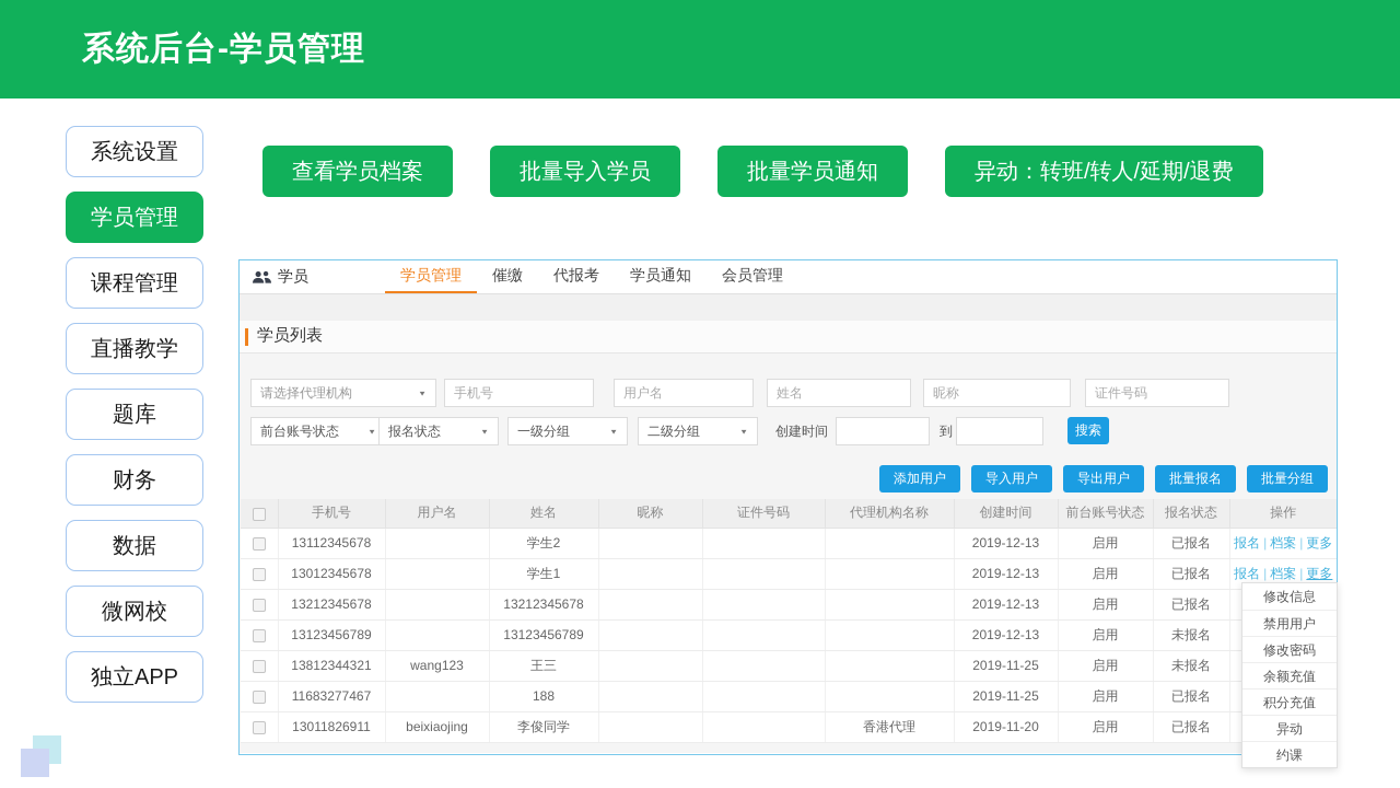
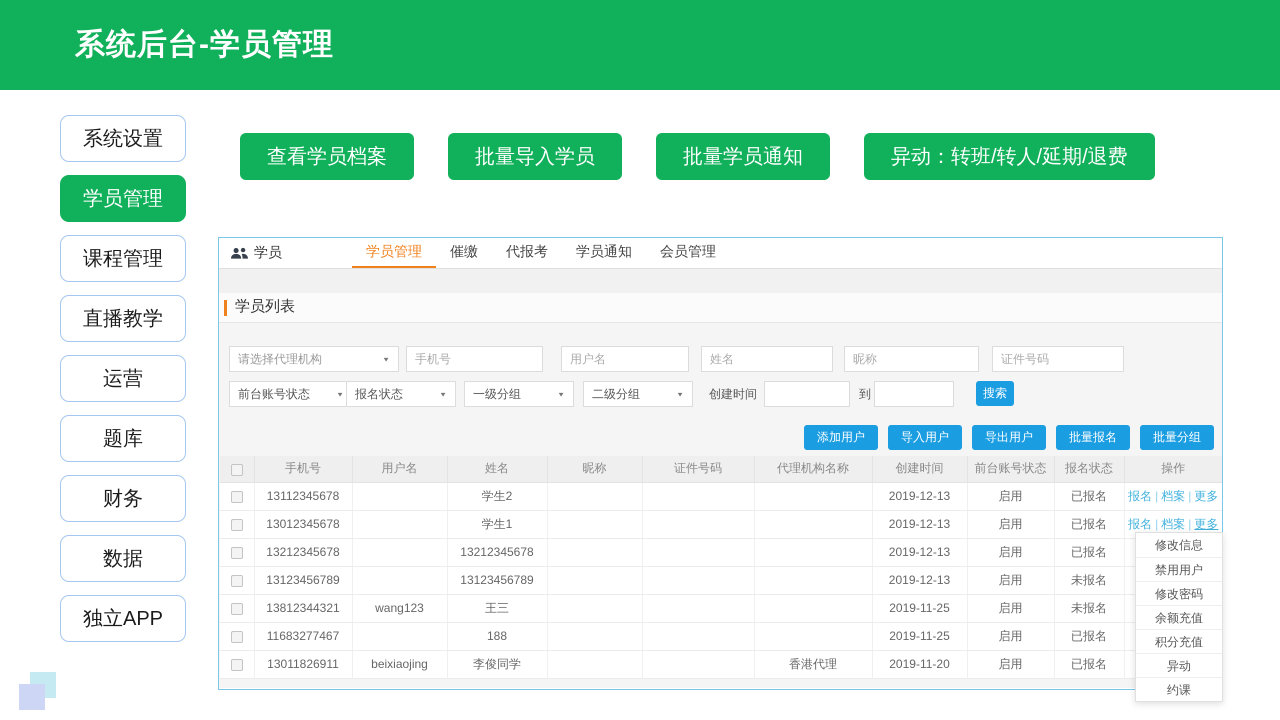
  系统后台-学员管理
  系统设置
  学员管理
  课程管理
  直播教学
+ 运营
  题库
  财务
  数据
- 微网校
  独立APP
  查看学员档案
  批量导入学员
  批量学员通知
  异动：转班/转人/延期/退费
  学员
  学员管理
  催缴
  代报考
  学员通知
  会员管理
  学员列表
  请选择代理机构
  手机号
  用户名
  姓名
  昵称
  证件号码
  前台账号状态
  报名状态
  一级分组
  二级分组
  创建时间
  到
  搜索
  添加用户
  导入用户
  导出用户
  批量报名
  批量分组
  	手机号	用户名	姓名	昵称	证件号码	代理机构名称	创建时间	前台账号状态	报名状态	操作
  	13112345678		学生2				2019-12-13	启用	已报名	报名 | 档案 | 更多
  	13012345678		学生1				2019-12-13	启用	已报名	报名 | 档案 | 更多
  	13212345678		13212345678				2019-12-13	启用	已报名
  	13123456789		13123456789				2019-12-13	启用	未报名
  	13812344321	wang123	王三				2019-11-25	启用	未报名
  	11683277467		188				2019-11-25	启用	已报名
  	13011826911	beixiaojing	李俊同学			香港代理	2019-11-20	启用	已报名
  修改信息
  禁用用户
  修改密码
  余额充值
  积分充值
  异动
  约课
